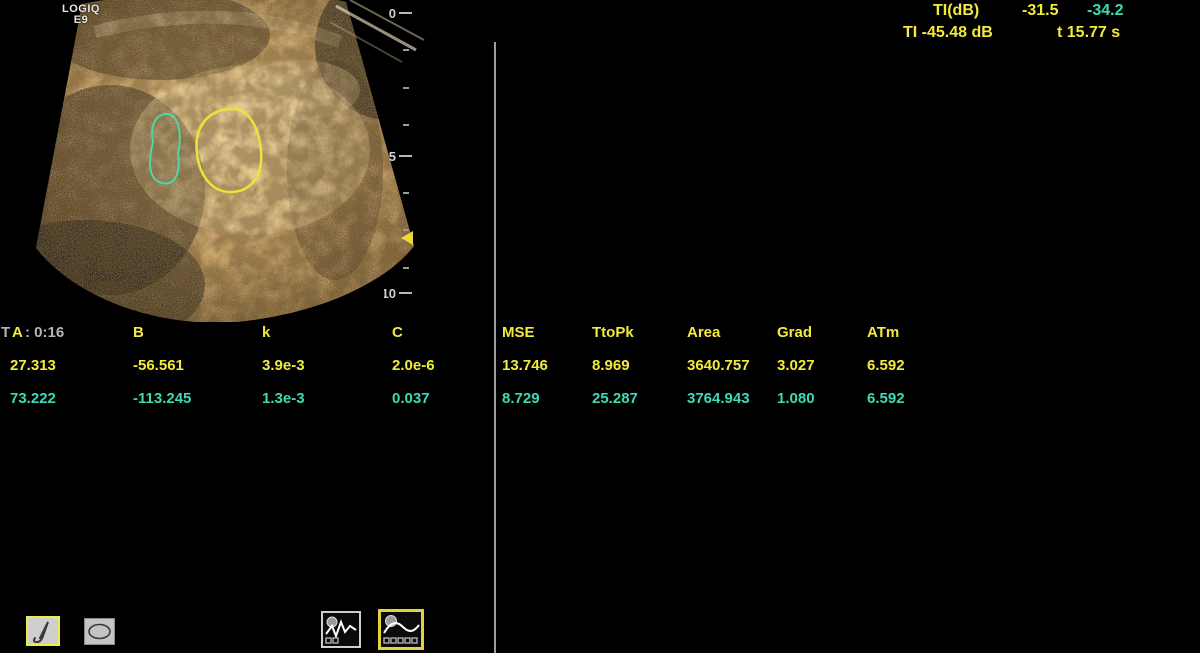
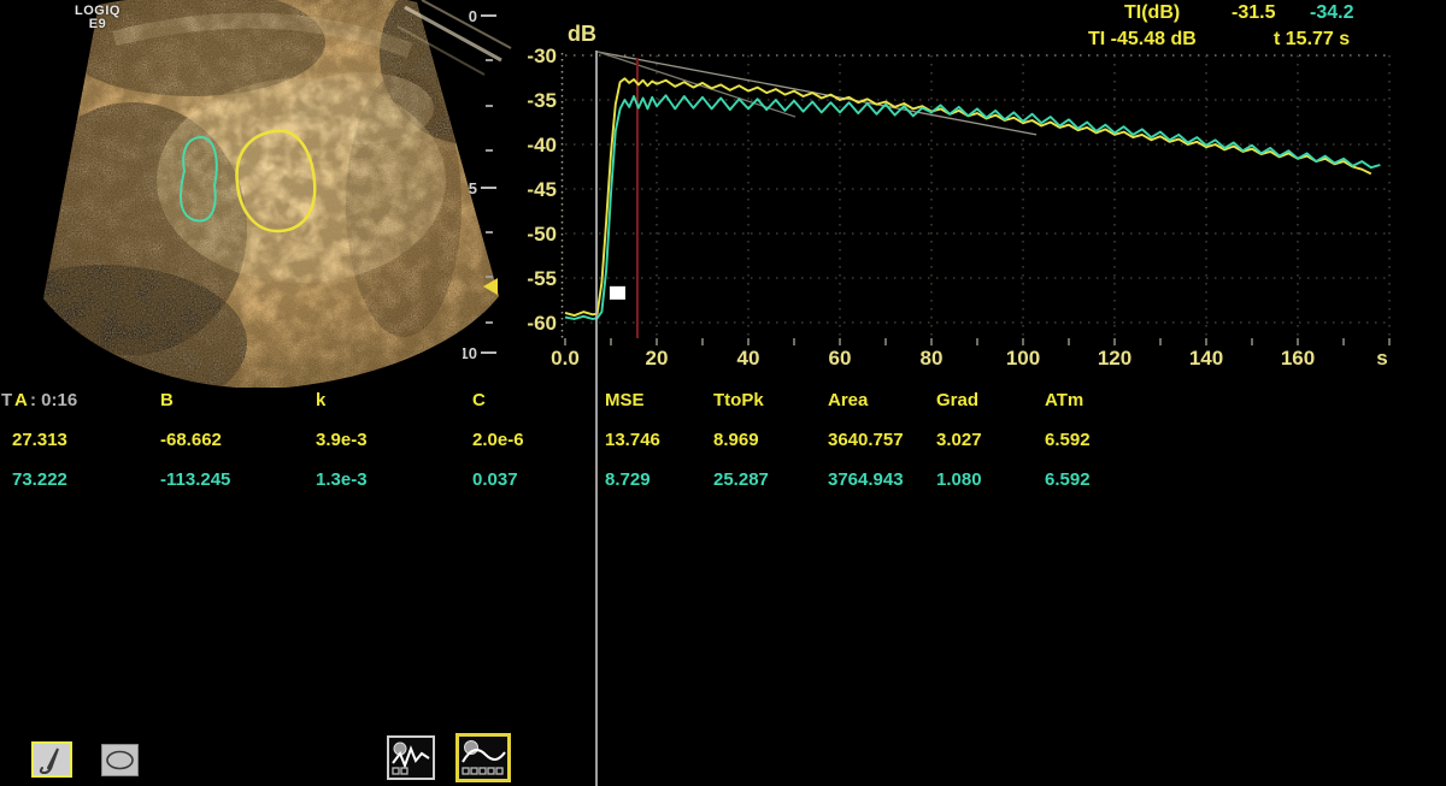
  LOGIQ
  E9
  0
  5
  10
+ dB
+ -30
+ -35
+ -40
+ -45
+ -50
+ -55
+ -60
+ 0.0
+ 20
+ 40
+ 60
+ 80
+ 100
+ 120
+ 140
+ 160
+ s
  TI(dB)
  -31.5
  -34.2
  TI -45.48 dB
  t 15.77 s
  T
  : 0:16
  A
  B
  k
  C
  MSE
  TtoPk
  Area
  Grad
  ATm
  27.313
- -56.561
+ -68.662
  3.9e-3
  2.0e-6
  13.746
  8.969
  3640.757
  3.027
  6.592
  73.222
  -113.245
  1.3e-3
  0.037
  8.729
  25.287
  3764.943
  1.080
  6.592
